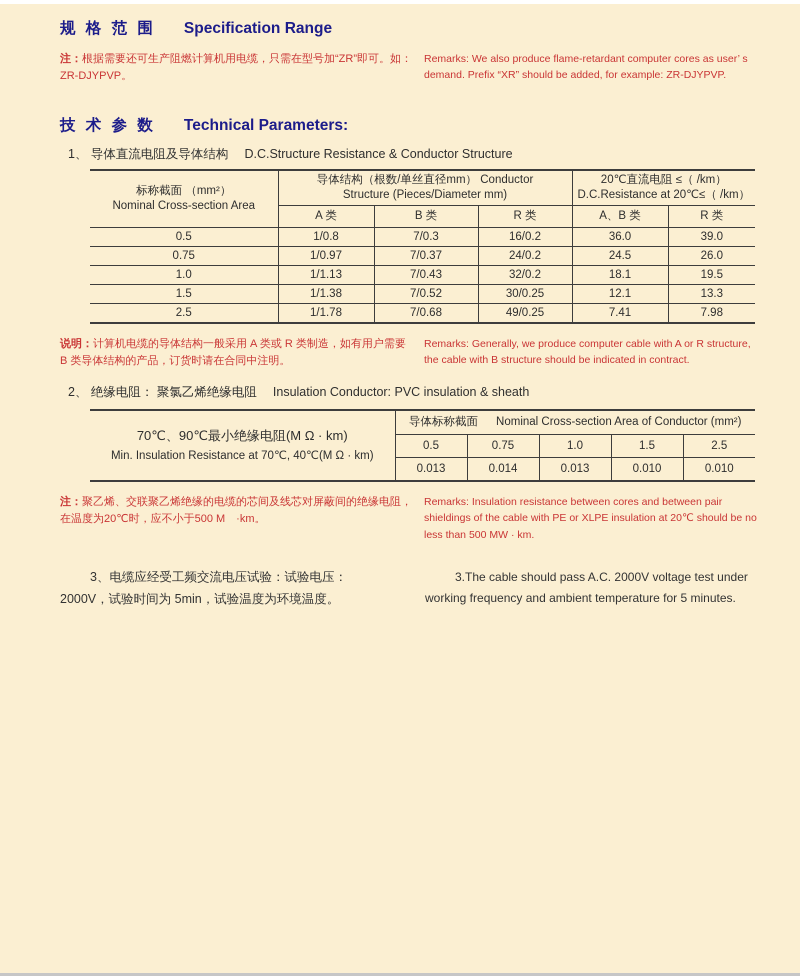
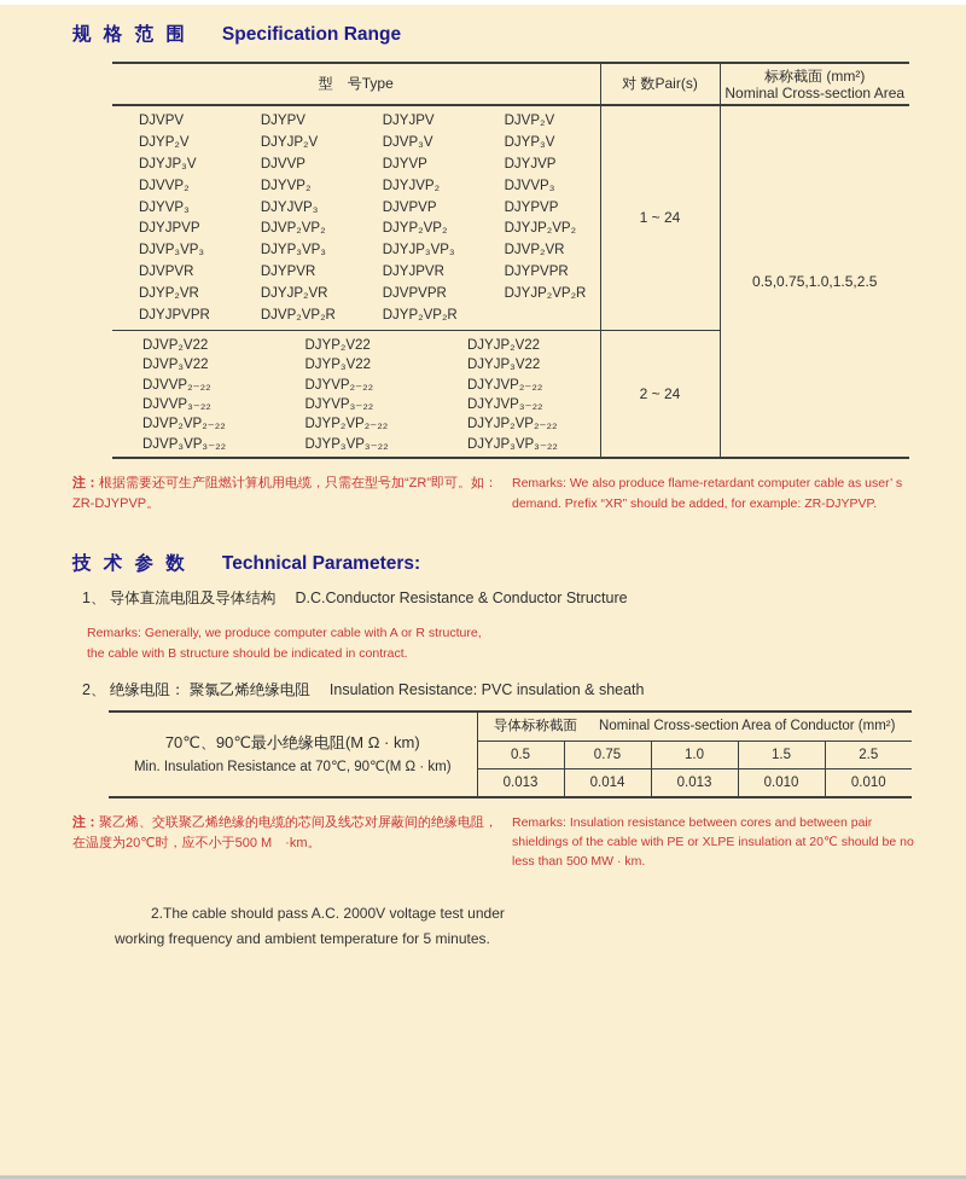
  规 格 范 围 Specification Range
+ 型 号Type	对 数Pair(s)	标称截面 (mm²) Nominal Cross-section Area
+ DJVPV DJYPV DJYJPV DJVP₂V DJYP₂V DJYJP₂V DJVP₃V DJYP₃V DJYJP₃V DJVVP DJYVP DJYJVP DJVVP₂ DJYVP₂ DJYJVP₂ DJVVP₃ DJYVP₃ DJYJVP₃ DJVPVP DJYPVP DJYJPVP DJVP₂VP₂ DJYP₂VP₂ DJYJP₂VP₂ DJVP₃VP₃ DJYP₃VP₃ DJYJP₃VP₃ DJVP₂VR DJVPVR DJYPVR DJYJPVR DJYPVPR DJYP₂VR DJYJP₂VR DJVPVPR DJYJP₂VP₂R DJYJPVPR DJVP₂VP₂R DJYP₂VP₂R	1 ~ 24	0.5,0.75,1.0,1.5,2.5
+ DJVP₂V22 DJYP₂V22 DJYJP₂V22 DJVP₃V22 DJYP₃V22 DJYJP₃V22 DJVVP₂₋₂₂ DJYVP₂₋₂₂ DJYJVP₂₋₂₂ DJVVP₃₋₂₂ DJYVP₃₋₂₂ DJYJVP₃₋₂₂ DJVP₂VP₂₋₂₂ DJYP₂VP₂₋₂₂ DJYJP₂VP₂₋₂₂ DJVP₃VP₃₋₂₂ DJYP₃VP₃₋₂₂ DJYJP₃VP₃₋₂₂	2 ~ 24
  注：根据需要还可生产阻燃计算机用电缆，只需在型号加“ZR”即可。如：ZR-DJYPVP。
- Remarks: We also produce flame-retardant computer cores as user’ s demand. Prefix “XR” should be added, for example: ZR-DJYPVP.
+ Remarks: We also produce flame-retardant computer cable as user’ s demand. Prefix “XR” should be added, for example: ZR-DJYPVP.
  技 术 参 数 Technical Parameters:
- 1、 导体直流电阻及导体结构 D.C.Structure Resistance & Conductor Structure
+ 1、 导体直流电阻及导体结构 D.C.Conductor Resistance & Conductor Structure
- 标称截面 （mm²） Nominal Cross-section Area	导体结构（根数/单丝直径mm） Conductor Structure (Pieces/Diameter mm)	20℃直流电阻 ≤（ /km） D.C.Resistance at 20℃≤（ /km）
- A 类	B 类	R 类	A、B 类	R 类
- 0.5	1/0.8	7/0.3	16/0.2	36.0	39.0
- 0.75	1/0.97	7/0.37	24/0.2	24.5	26.0
- 1.0	1/1.13	7/0.43	32/0.2	18.1	19.5
- 1.5	1/1.38	7/0.52	30/0.25	12.1	13.3
- 2.5	1/1.78	7/0.68	49/0.25	7.41	7.98
- 说明：计算机电缆的导体结构一般采用 A 类或 R 类制造，如有用户需要 B 类导体结构的产品，订货时请在合同中注明。
  Remarks: Generally, we produce computer cable with A or R structure, the cable with B structure should be indicated in contract.
- 2、 绝缘电阻： 聚氯乙烯绝缘电阻 Insulation Conductor: PVC insulation & sheath
+ 2、 绝缘电阻： 聚氯乙烯绝缘电阻 Insulation Resistance: PVC insulation & sheath
- 70℃、90℃最小绝缘电阻(M Ω · km) Min. Insulation Resistance at 70℃, 40℃(M Ω · km)	导体标称截面 Nominal Cross-section Area of Conductor (mm²)
+ 70℃、90℃最小绝缘电阻(M Ω · km) Min. Insulation Resistance at 70℃, 90℃(M Ω · km)	导体标称截面 Nominal Cross-section Area of Conductor (mm²)
  0.5	0.75	1.0	1.5	2.5
  0.013	0.014	0.013	0.010	0.010
  注：聚乙烯、交联聚乙烯绝缘的电缆的芯间及线芯对屏蔽间的绝缘电阻，在温度为20℃时，应不小于500 M ·km。
  Remarks: Insulation resistance between cores and between pair shieldings of the cable with PE or XLPE insulation at 20℃ should be no less than 500 MW · km.
- 3、电缆应经受工频交流电压试验：试验电压：2000V，试验时间为 5min，试验温度为环境温度。
- 3.The cable should pass A.C. 2000V voltage test under working frequency and ambient temperature for 5 minutes.
+ 2.The cable should pass A.C. 2000V voltage test under working frequency and ambient temperature for 5 minutes.
